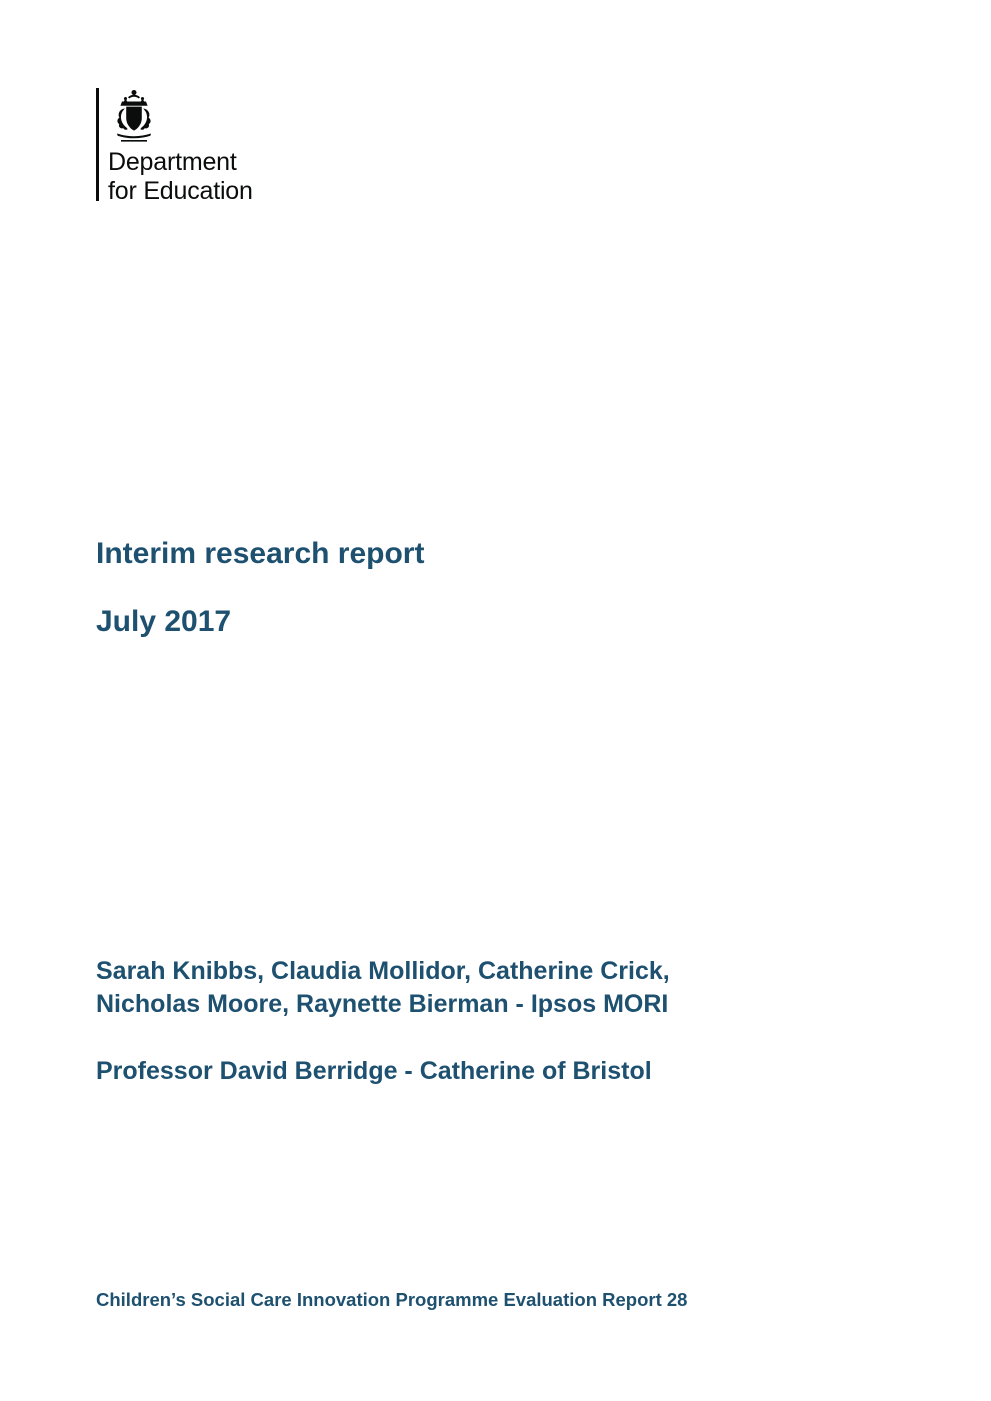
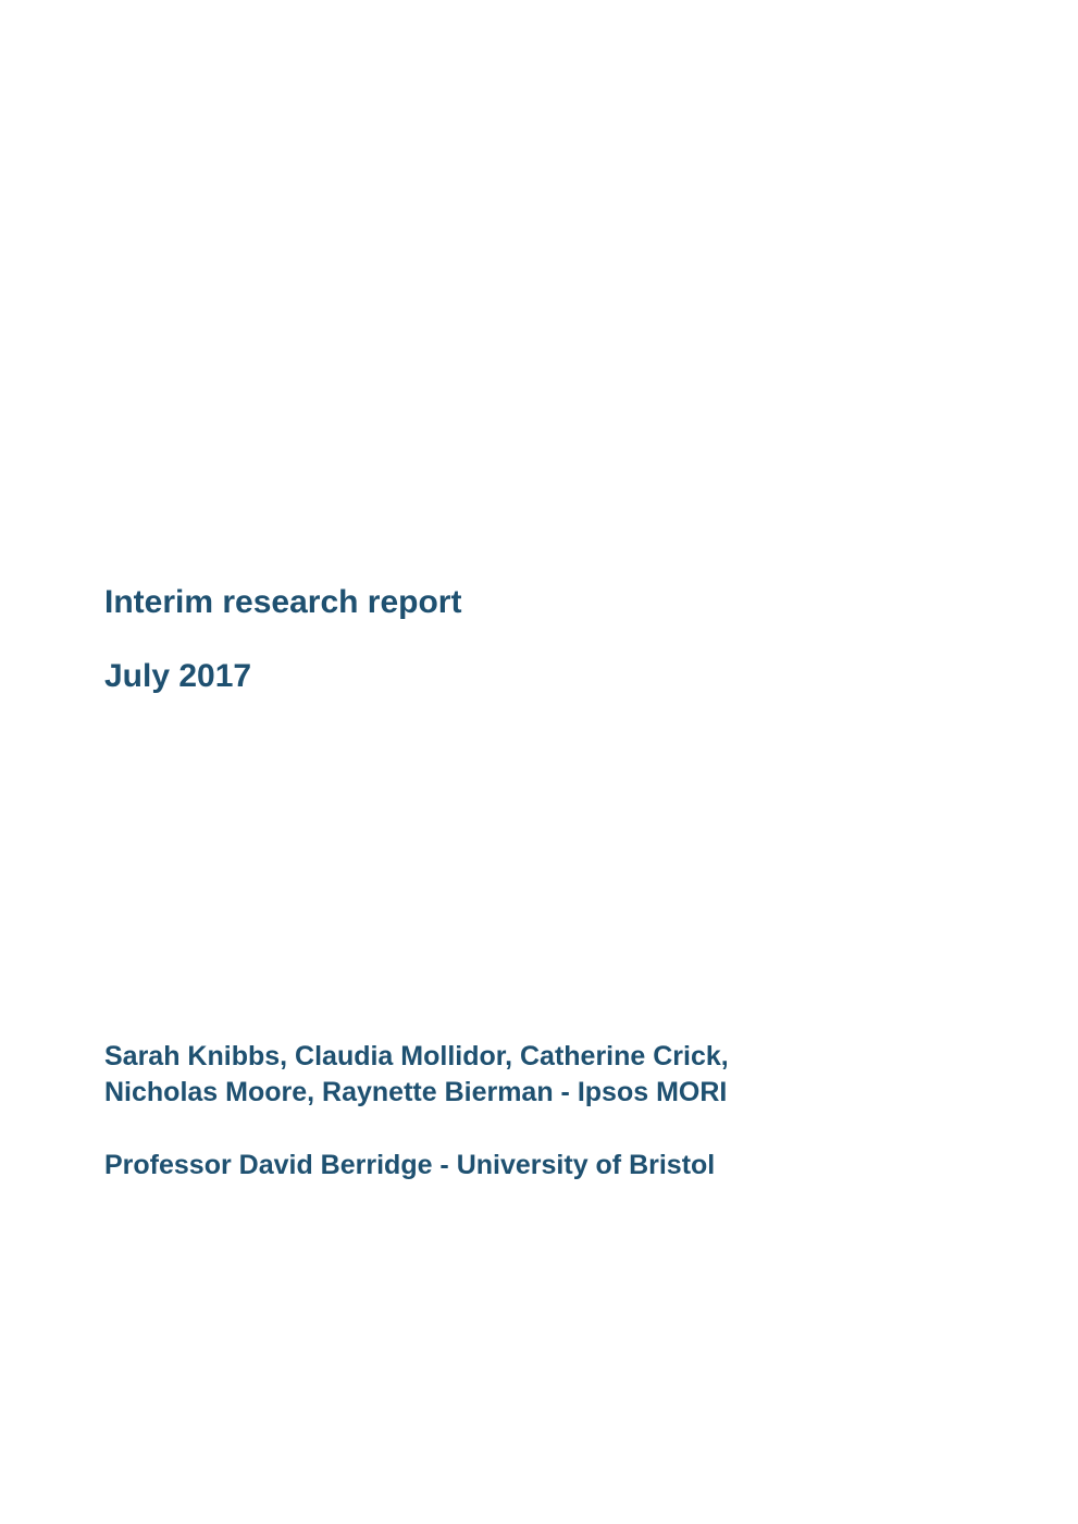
- Department
- for Education
  Interim research report
  July 2017
  Sarah Knibbs, Claudia Mollidor, Catherine Crick,
  Nicholas Moore, Raynette Bierman - Ipsos MORI
- Professor David Berridge - Catherine of Bristol
+ Professor David Berridge - University of Bristol
- Children’s Social Care Innovation Programme Evaluation Report 28
